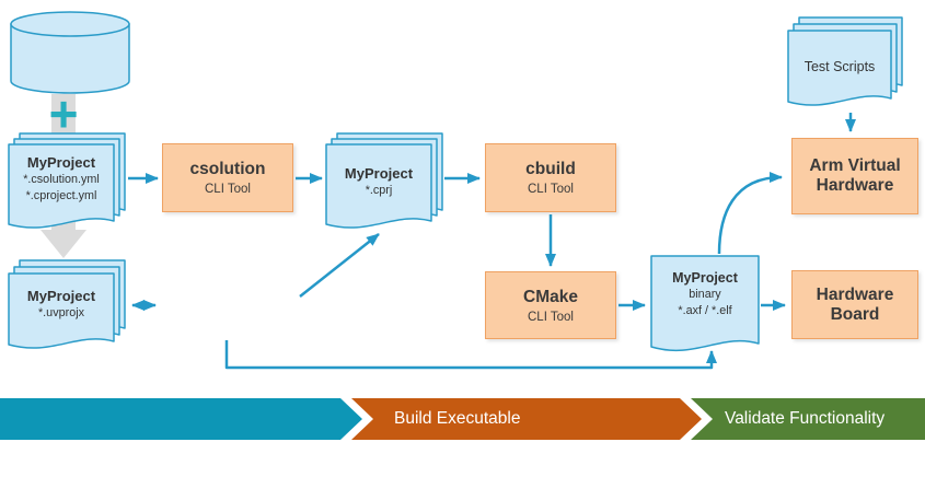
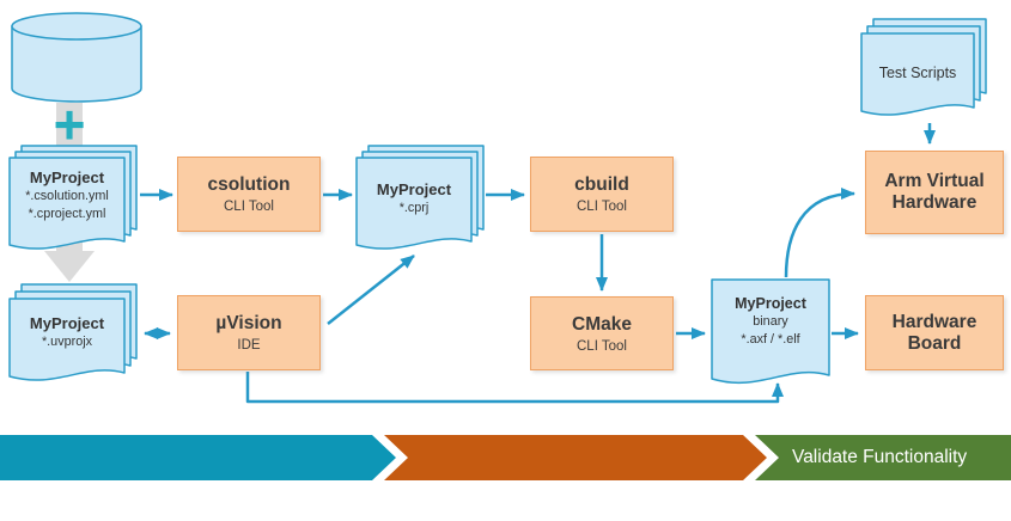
  +
  MyProject
  *.csolution.yml
  *.cproject.yml
  csolution
  CLI Tool
  MyProject
  *.cprj
  cbuild
  CLI Tool
  CMake
  CLI Tool
  MyProject
  binary
  *.axf / *.elf
  Hardware
  Board
  Arm Virtual
  Hardware
  Test Scripts
+ µVision
+ IDE
  MyProject
  *.uvprojx
- Build Executable
  Validate Functionality
